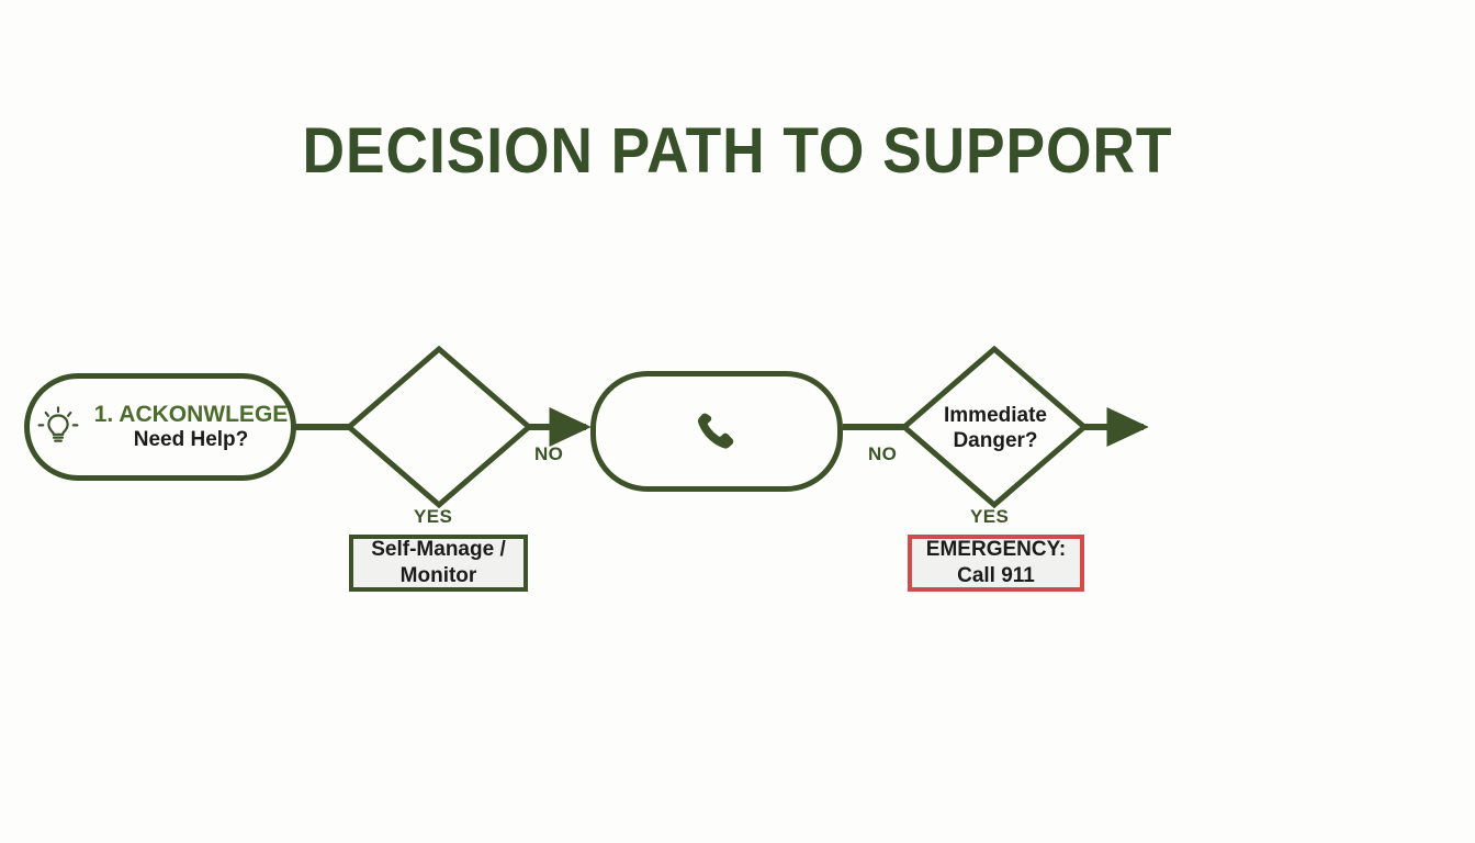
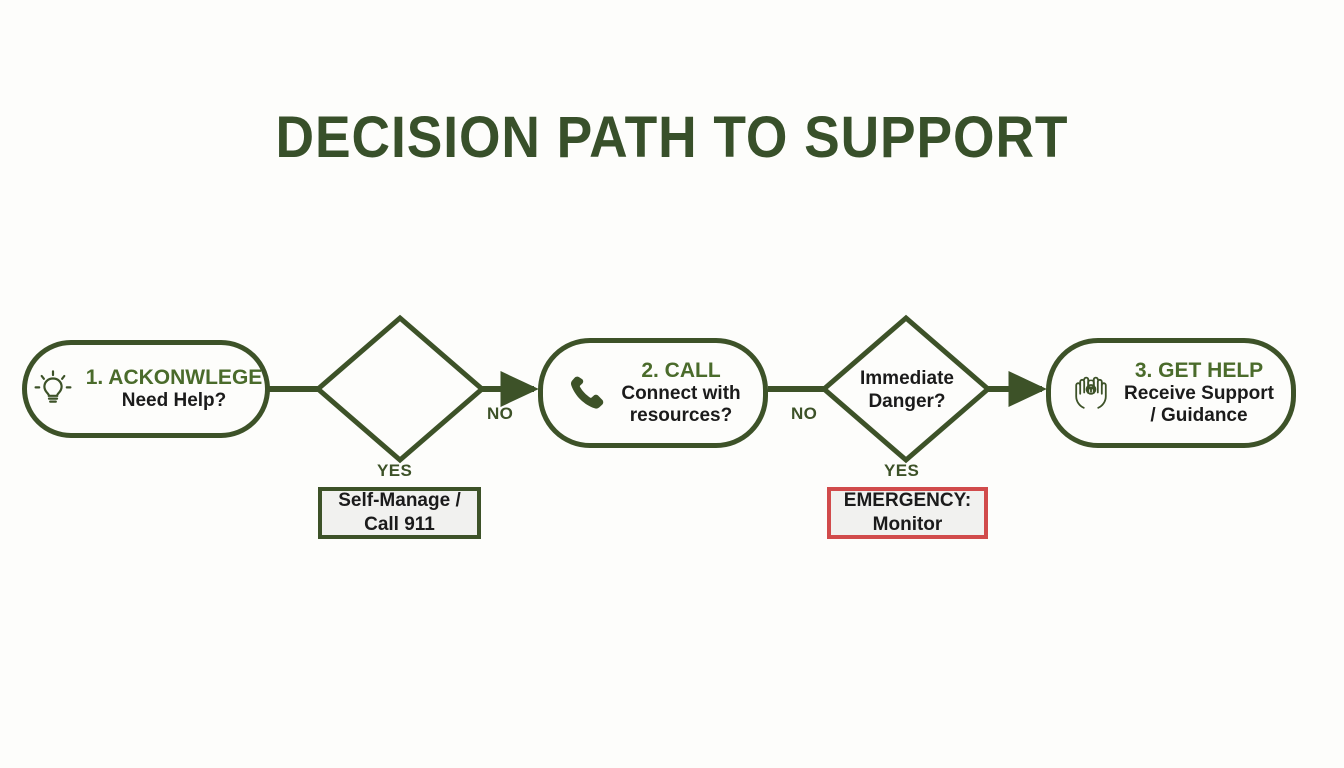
  DECISION PATH TO SUPPORT
  1. ACKONWLEGE
  Need Help?
+ 2. CALL
+ Connect with
+ resources?
+ 3. GET HELP
+ Receive Support
+ / Guidance
  Immediate
  Danger?
  NO
  YES
  NO
  YES
  Self-Manage /
- Monitor
+ Call 911
  EMERGENCY:
- Call 911
+ Monitor
